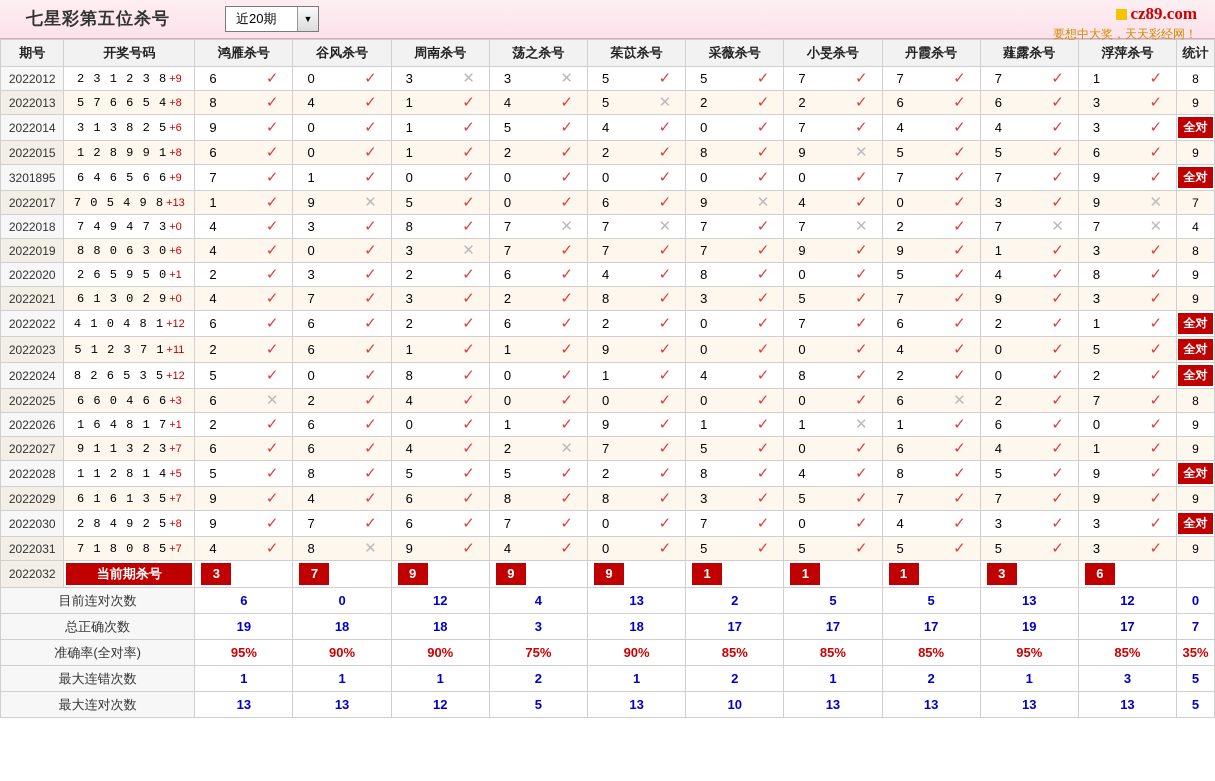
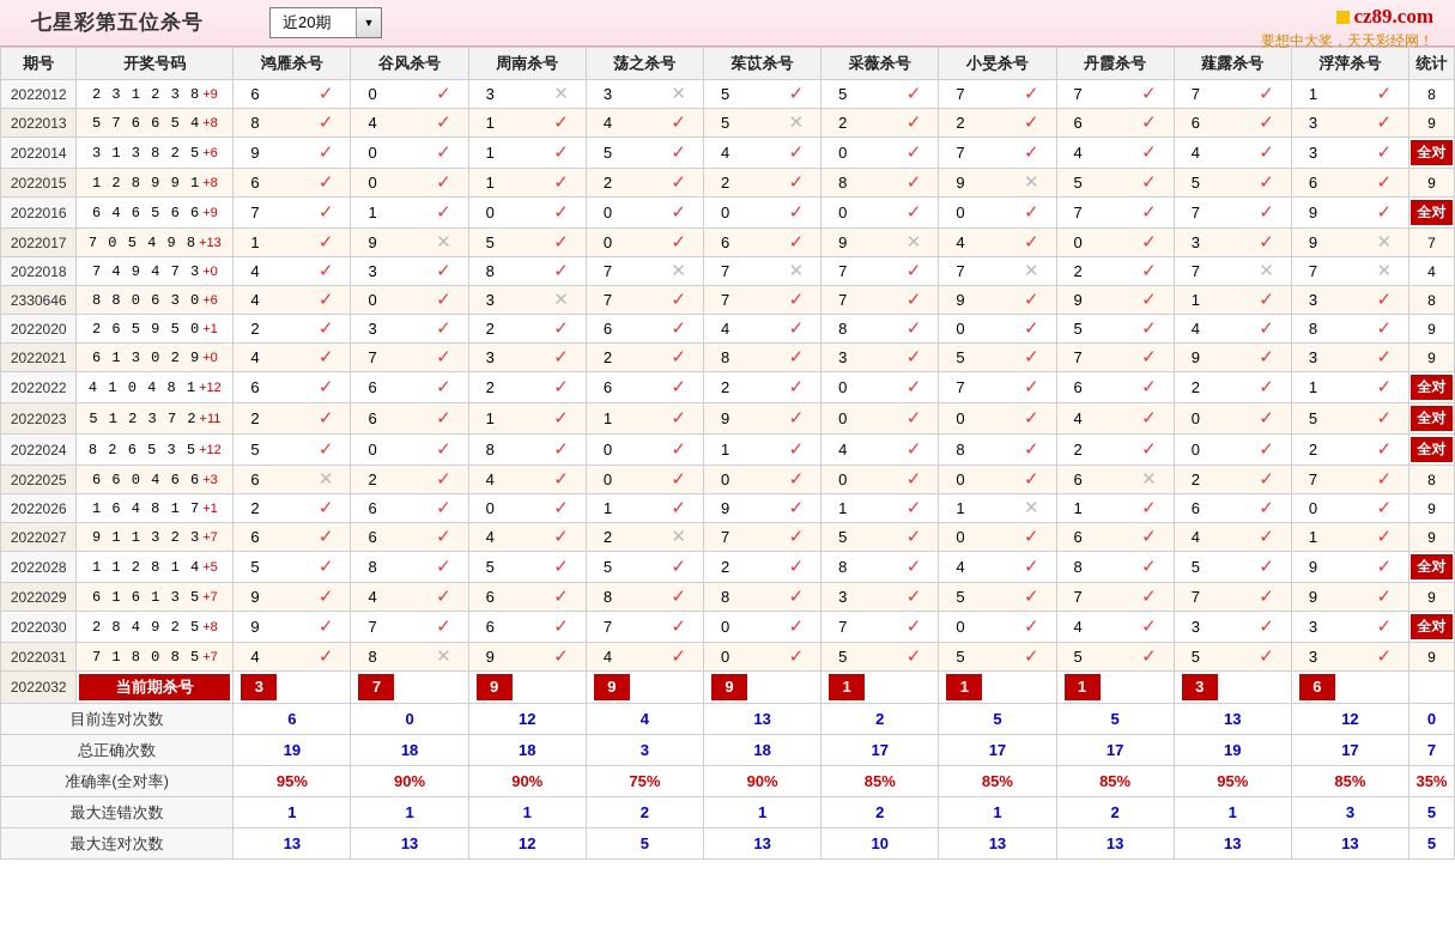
  七星彩第五位杀号
  近20期
  ▼
  cz89.com
  要想中大奖，天天彩经网！
  期号	开奖号码	鸿雁杀号	谷风杀号	周南杀号	荡之杀号	茱苡杀号	采薇杀号	小旻杀号	丹霞杀号	薤露杀号	浮萍杀号	统计
  2022012	2 3 1 2 3 8 +9	6 ✓	0 ✓	3 ✕	3 ✕	5 ✓	5 ✓	7 ✓	7 ✓	7 ✓	1 ✓	8
  2022013	5 7 6 6 5 4 +8	8 ✓	4 ✓	1 ✓	4 ✓	5 ✕	2 ✓	2 ✓	6 ✓	6 ✓	3 ✓	9
  2022014	3 1 3 8 2 5 +6	9 ✓	0 ✓	1 ✓	5 ✓	4 ✓	0 ✓	7 ✓	4 ✓	4 ✓	3 ✓	全对
  2022015	1 2 8 9 9 1 +8	6 ✓	0 ✓	1 ✓	2 ✓	2 ✓	8 ✓	9 ✕	5 ✓	5 ✓	6 ✓	9
- 3201895	6 4 6 5 6 6 +9	7 ✓	1 ✓	0 ✓	0 ✓	0 ✓	0 ✓	0 ✓	7 ✓	7 ✓	9 ✓	全对
+ 2022016	6 4 6 5 6 6 +9	7 ✓	1 ✓	0 ✓	0 ✓	0 ✓	0 ✓	0 ✓	7 ✓	7 ✓	9 ✓	全对
  2022017	7 0 5 4 9 8 +13	1 ✓	9 ✕	5 ✓	0 ✓	6 ✓	9 ✕	4 ✓	0 ✓	3 ✓	9 ✕	7
  2022018	7 4 9 4 7 3 +0	4 ✓	3 ✓	8 ✓	7 ✕	7 ✕	7 ✓	7 ✕	2 ✓	7 ✕	7 ✕	4
- 2022019	8 8 0 6 3 0 +6	4 ✓	0 ✓	3 ✕	7 ✓	7 ✓	7 ✓	9 ✓	9 ✓	1 ✓	3 ✓	8
+ 2330646	8 8 0 6 3 0 +6	4 ✓	0 ✓	3 ✕	7 ✓	7 ✓	7 ✓	9 ✓	9 ✓	1 ✓	3 ✓	8
  2022020	2 6 5 9 5 0 +1	2 ✓	3 ✓	2 ✓	6 ✓	4 ✓	8 ✓	0 ✓	5 ✓	4 ✓	8 ✓	9
  2022021	6 1 3 0 2 9 +0	4 ✓	7 ✓	3 ✓	2 ✓	8 ✓	3 ✓	5 ✓	7 ✓	9 ✓	3 ✓	9
  2022022	4 1 0 4 8 1 +12	6 ✓	6 ✓	2 ✓	6 ✓	2 ✓	0 ✓	7 ✓	6 ✓	2 ✓	1 ✓	全对
- 2022023	5 1 2 3 7 1 +11	2 ✓	6 ✓	1 ✓	1 ✓	9 ✓	0 ✓	0 ✓	4 ✓	0 ✓	5 ✓	全对
+ 2022023	5 1 2 3 7 2 +11	2 ✓	6 ✓	1 ✓	1 ✓	9 ✓	0 ✓	0 ✓	4 ✓	0 ✓	5 ✓	全对
  2022024	8 2 6 5 3 5 +12	5 ✓	0 ✓	8 ✓	0 ✓	1 ✓	4 ✓	8 ✓	2 ✓	0 ✓	2 ✓	全对
  2022025	6 6 0 4 6 6 +3	6 ✕	2 ✓	4 ✓	0 ✓	0 ✓	0 ✓	0 ✓	6 ✕	2 ✓	7 ✓	8
  2022026	1 6 4 8 1 7 +1	2 ✓	6 ✓	0 ✓	1 ✓	9 ✓	1 ✓	1 ✕	1 ✓	6 ✓	0 ✓	9
  2022027	9 1 1 3 2 3 +7	6 ✓	6 ✓	4 ✓	2 ✕	7 ✓	5 ✓	0 ✓	6 ✓	4 ✓	1 ✓	9
  2022028	1 1 2 8 1 4 +5	5 ✓	8 ✓	5 ✓	5 ✓	2 ✓	8 ✓	4 ✓	8 ✓	5 ✓	9 ✓	全对
  2022029	6 1 6 1 3 5 +7	9 ✓	4 ✓	6 ✓	8 ✓	8 ✓	3 ✓	5 ✓	7 ✓	7 ✓	9 ✓	9
  2022030	2 8 4 9 2 5 +8	9 ✓	7 ✓	6 ✓	7 ✓	0 ✓	7 ✓	0 ✓	4 ✓	3 ✓	3 ✓	全对
  2022031	7 1 8 0 8 5 +7	4 ✓	8 ✕	9 ✓	4 ✓	0 ✓	5 ✓	5 ✓	5 ✓	5 ✓	3 ✓	9
  2022032	当前期杀号	3	7	9	9	9	1	1	1	3	6
  目前连对次数	6	0	12	4	13	2	5	5	13	12	0
  总正确次数	19	18	18	3	18	17	17	17	19	17	7
  准确率(全对率)	95%	90%	90%	75%	90%	85%	85%	85%	95%	85%	35%
  最大连错次数	1	1	1	2	1	2	1	2	1	3	5
  最大连对次数	13	13	12	5	13	10	13	13	13	13	5
